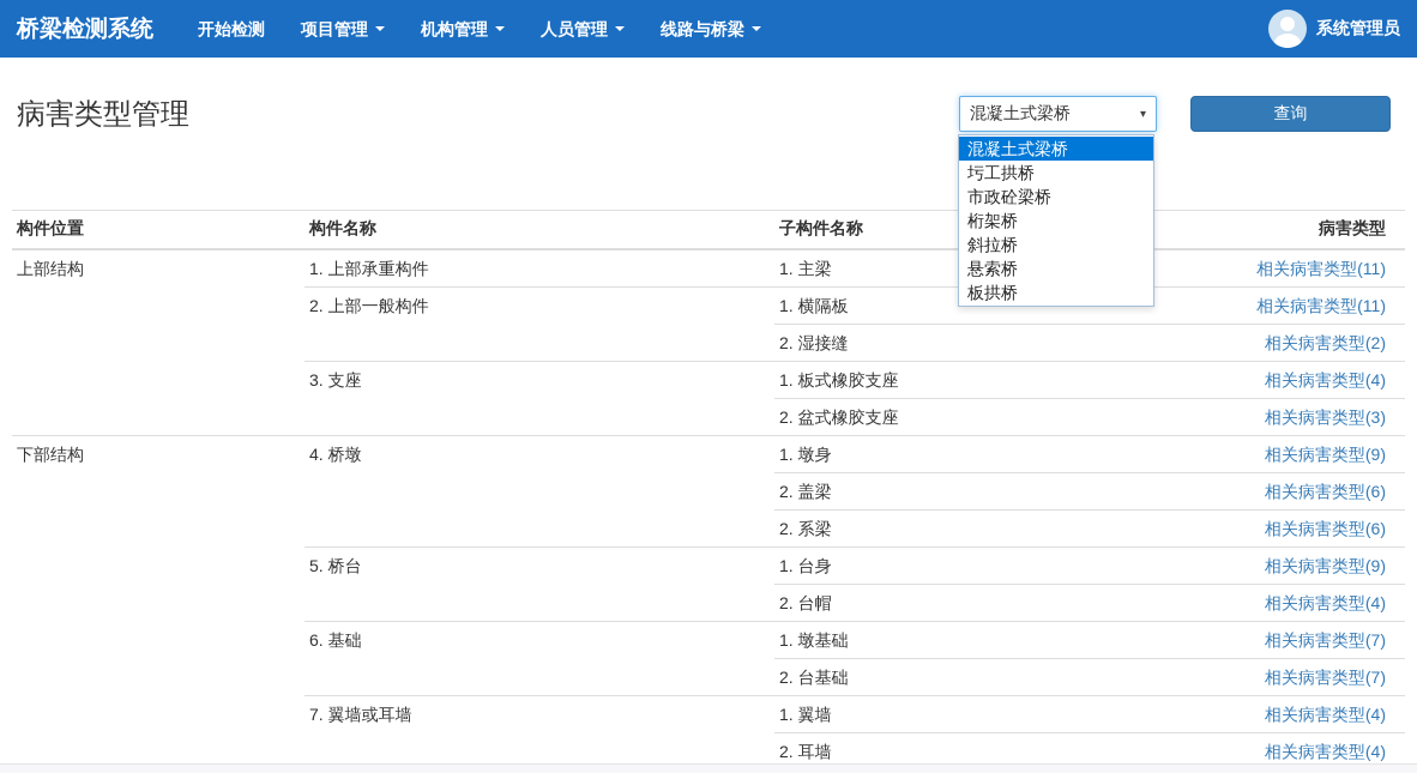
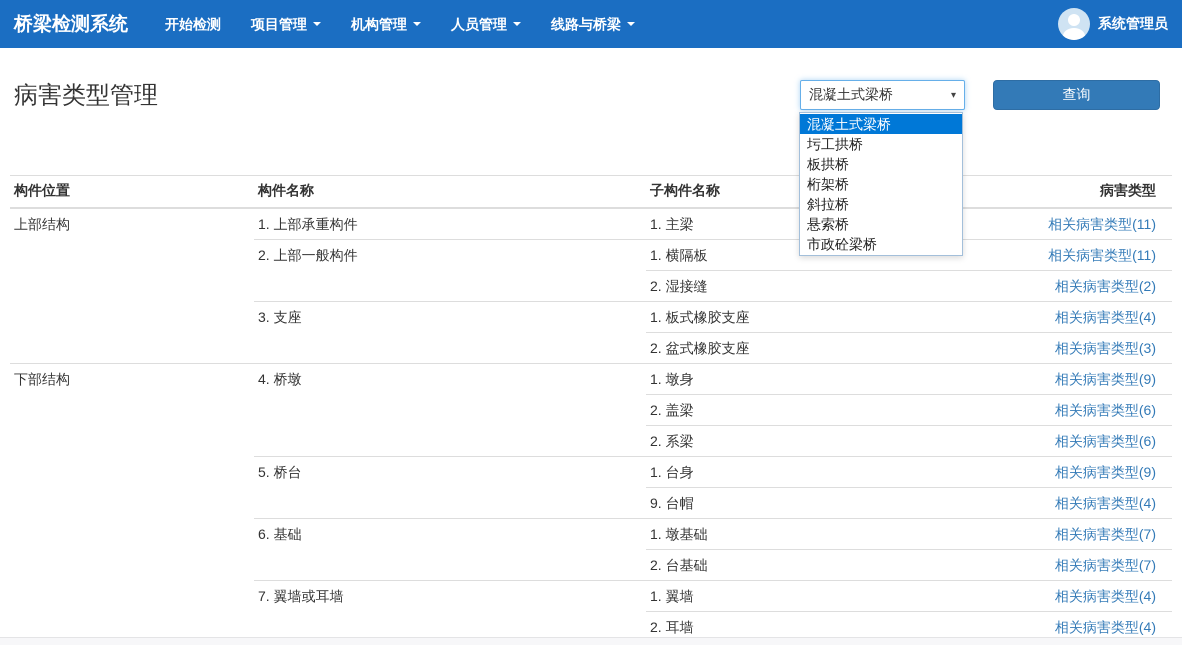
  桥梁检测系统
  开始检测
  项目管理
  机构管理
  人员管理
  线路与桥梁
  系统管理员
  病害类型管理
  混凝土式梁桥
  ▾
  查询
  混凝土式梁桥
  圬工拱桥
- 市政砼梁桥
+ 板拱桥
  桁架桥
  斜拉桥
  悬索桥
- 板拱桥
+ 市政砼梁桥
  构件位置	构件名称	子构件名称	病害类型
  上部结构	1. 上部承重构件	1. 主梁	相关病害类型(11)
  2. 上部一般构件	1. 横隔板	相关病害类型(11)
  2. 湿接缝	相关病害类型(2)
  3. 支座	1. 板式橡胶支座	相关病害类型(4)
  2. 盆式橡胶支座	相关病害类型(3)
  下部结构	4. 桥墩	1. 墩身	相关病害类型(9)
  2. 盖梁	相关病害类型(6)
  2. 系梁	相关病害类型(6)
  5. 桥台	1. 台身	相关病害类型(9)
- 2. 台帽	相关病害类型(4)
+ 9. 台帽	相关病害类型(4)
  6. 基础	1. 墩基础	相关病害类型(7)
  2. 台基础	相关病害类型(7)
  7. 翼墙或耳墙	1. 翼墙	相关病害类型(4)
  2. 耳墙	相关病害类型(4)
